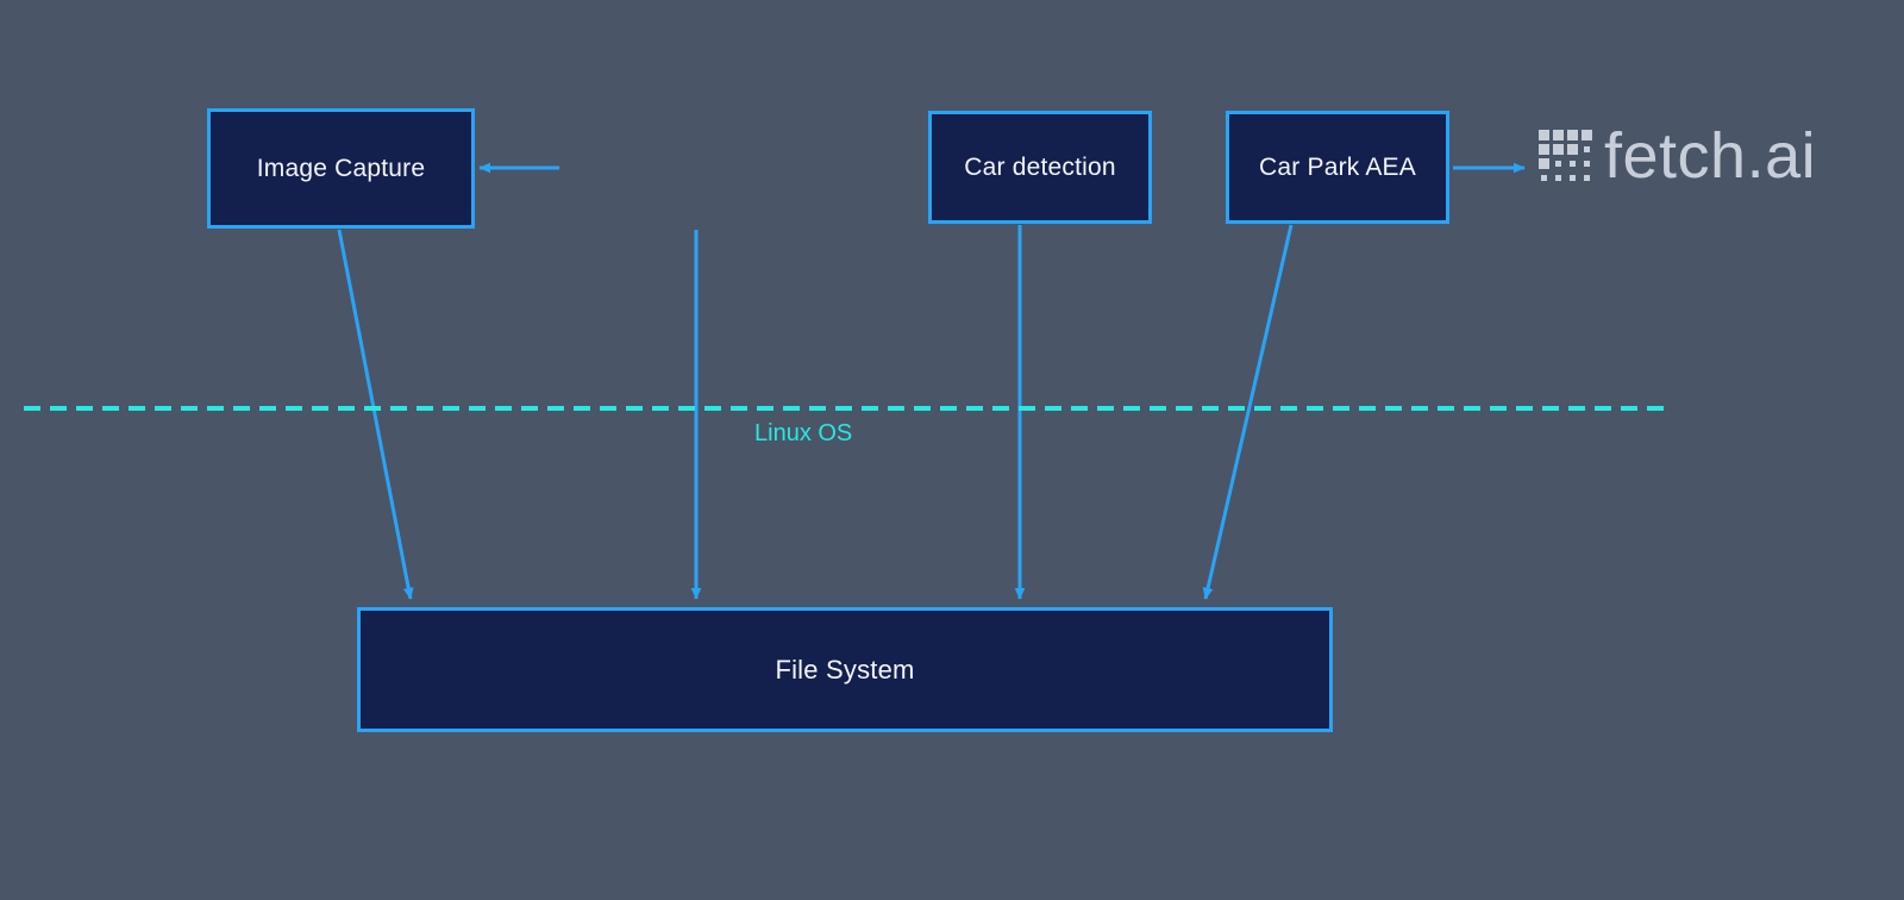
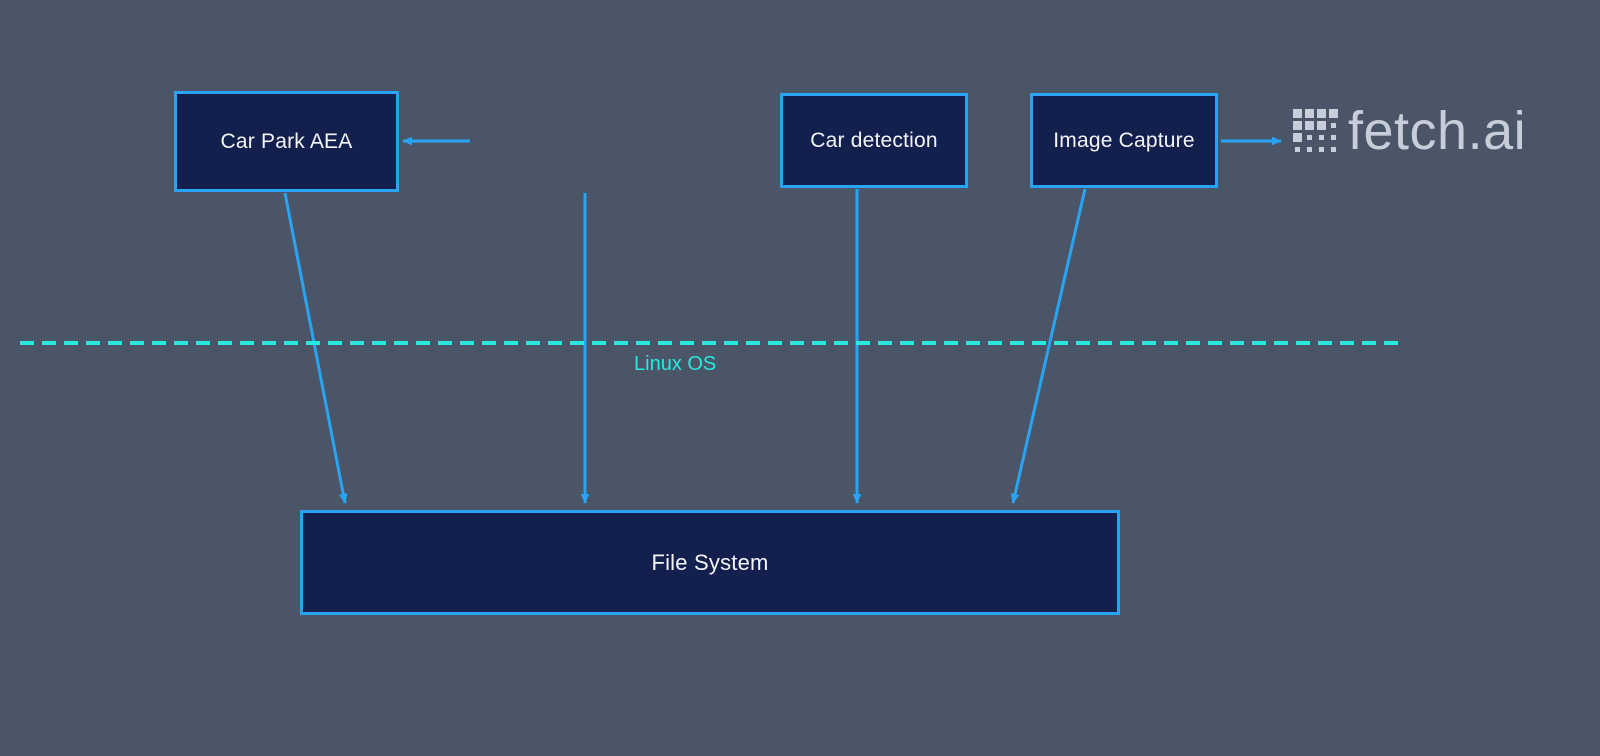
- Image Capture
+ Car Park AEA
  Car detection
- Car Park AEA
+ Image Capture
  File System
  Linux OS
  fetch.ai
